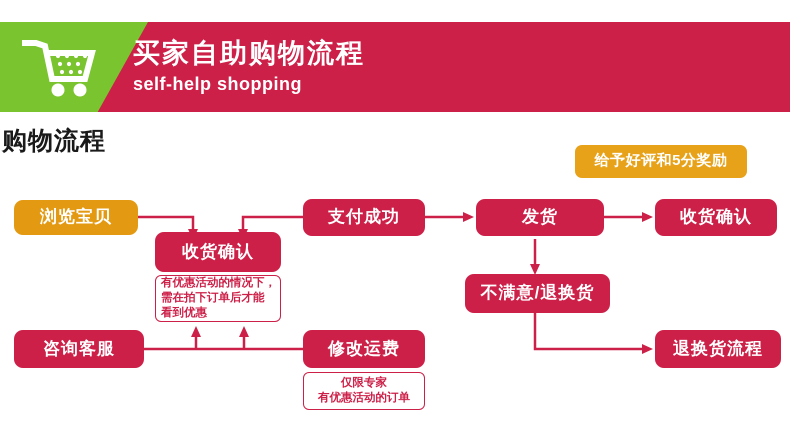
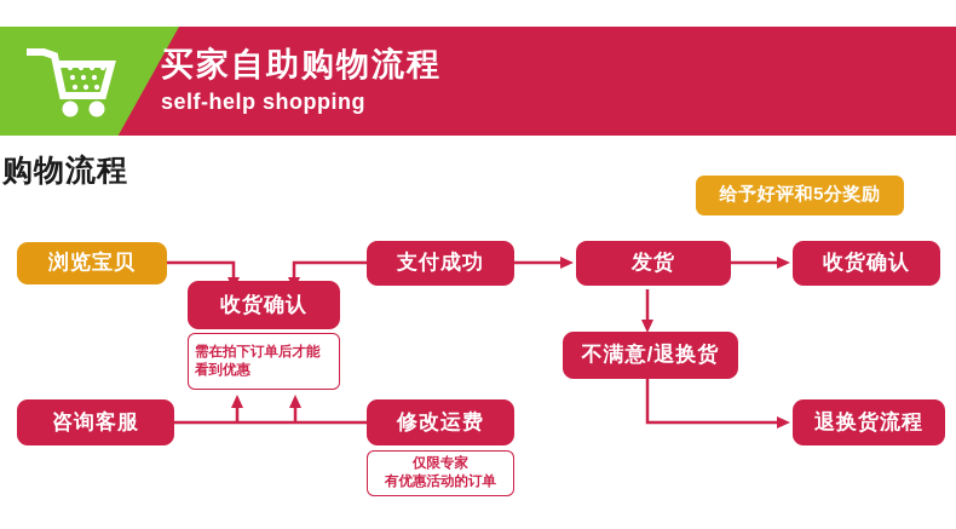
  买家自助购物流程
  self-help shopping
  购物流程
  给予好评和5分奖励
  浏览宝贝
  收货确认
- 有优惠活动的情况下，
  需在拍下订单后才能
  看到优惠
  支付成功
  发货
  收货确认
  不满意/退换货
  咨询客服
  修改运费
  仅限专家
  有优惠活动的订单
  退换货流程
